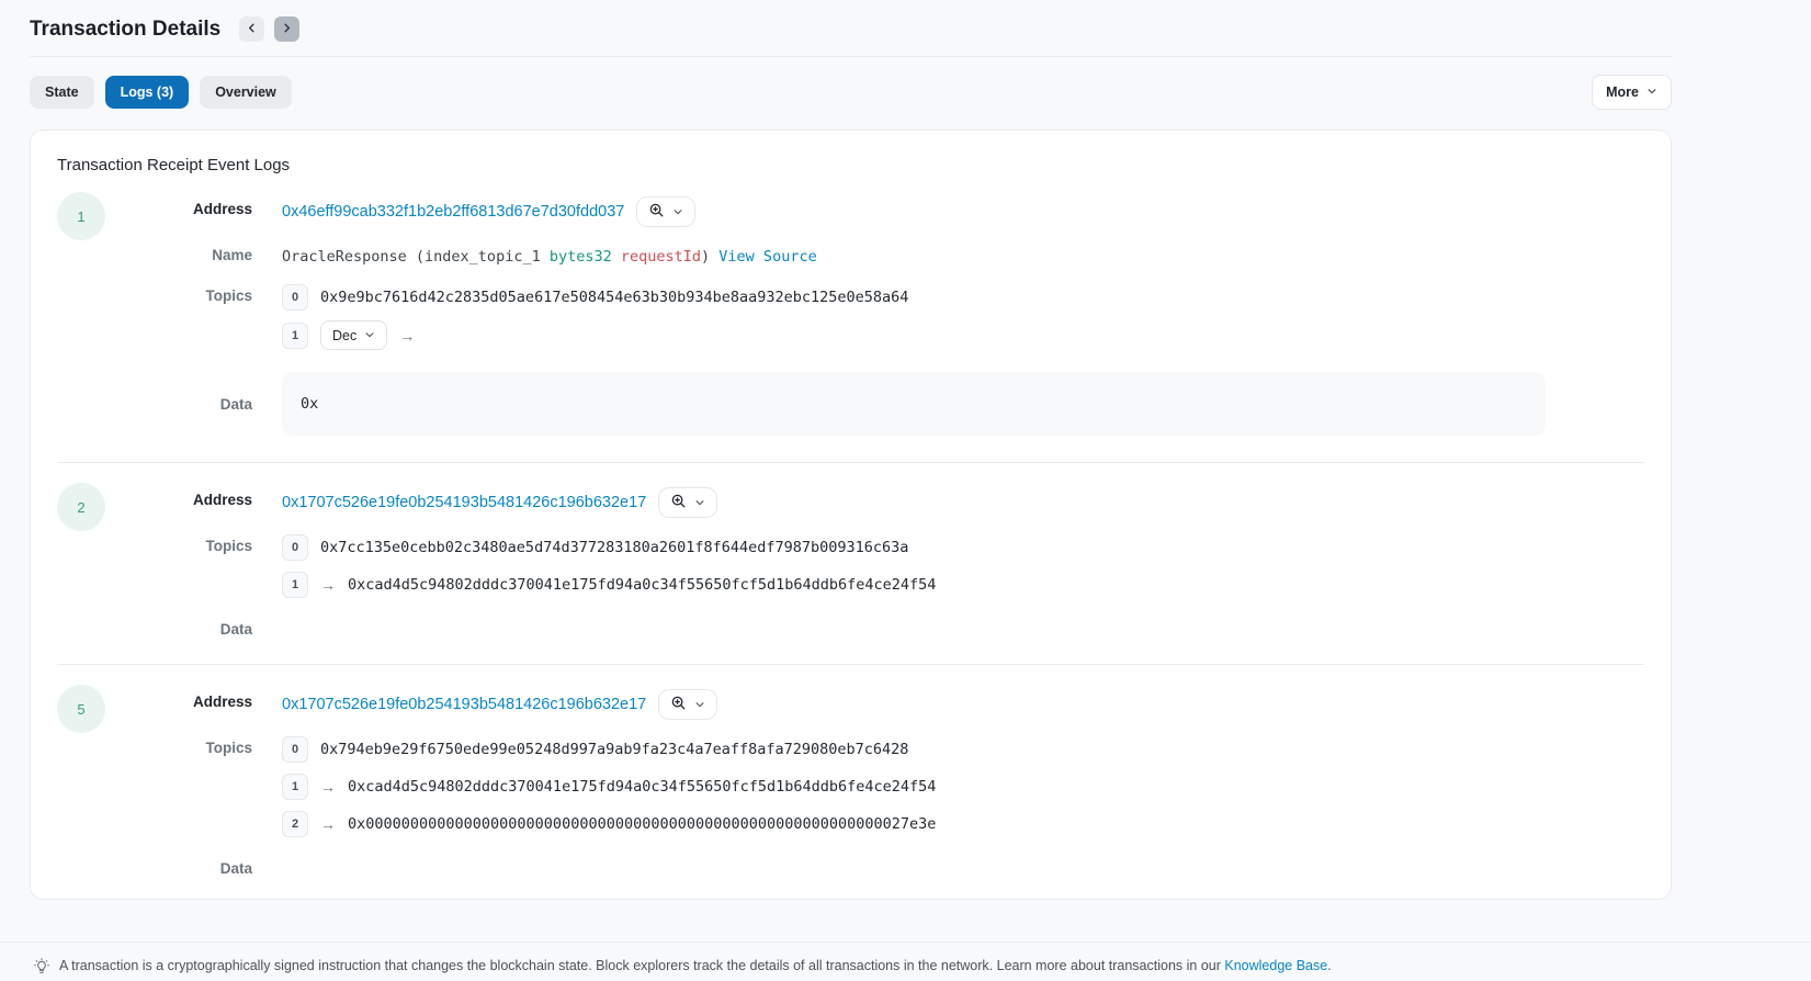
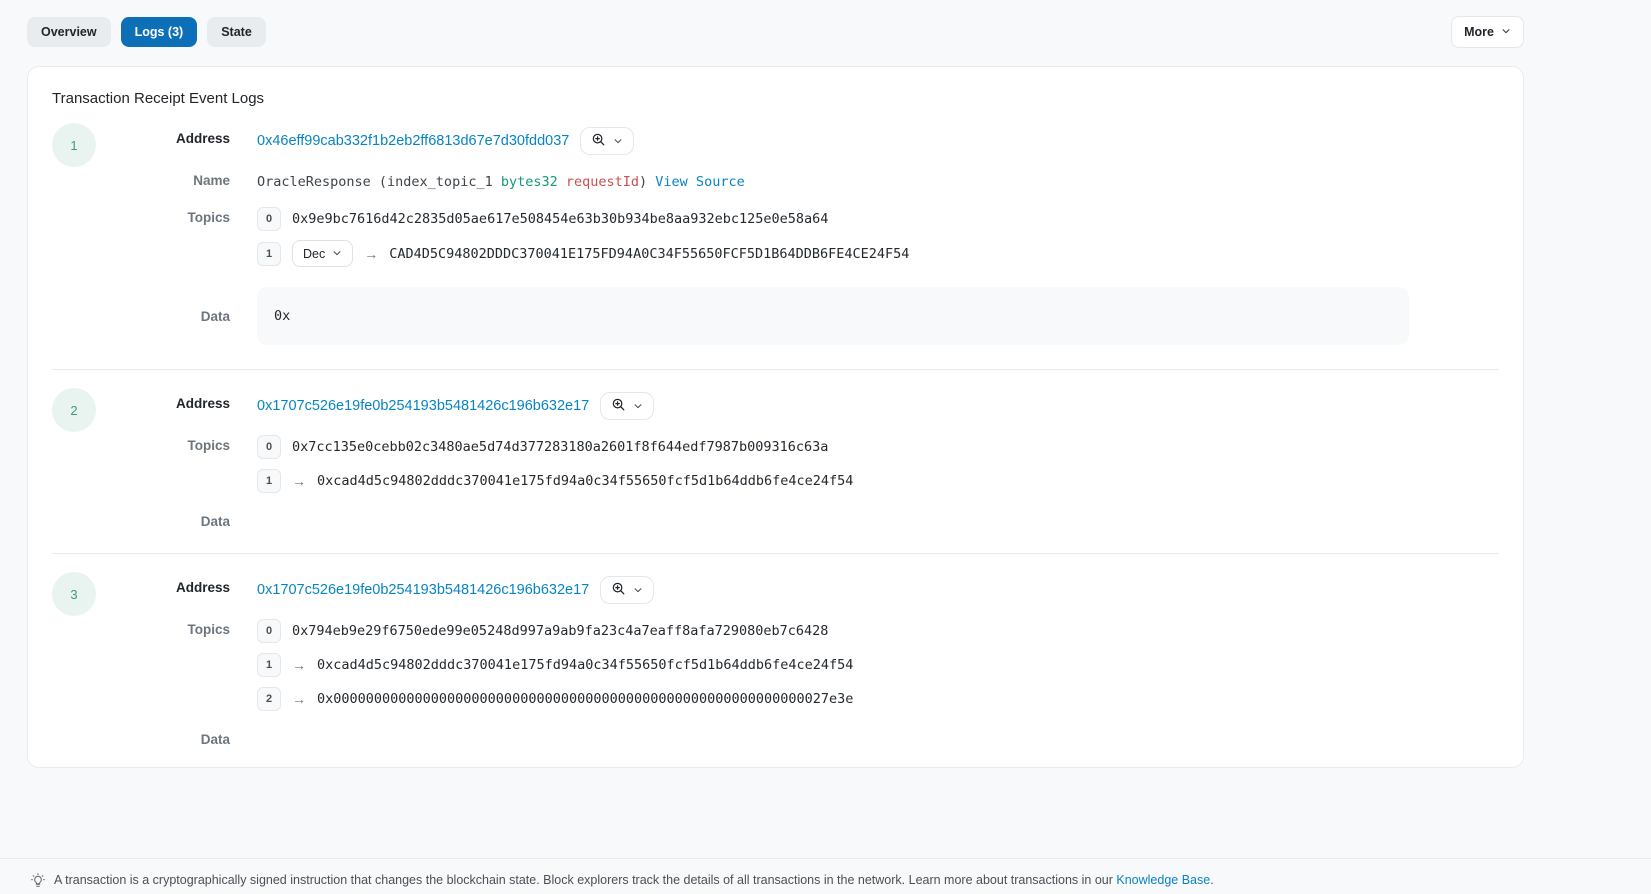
- Transaction Details
- State
+ Overview
  Logs (3)
- Overview
+ State
  More
  Transaction Receipt Event Logs
  1
  Address
  0x46eff99cab332f1b2eb2ff6813d67e7d30fdd037
  Name
  OracleResponse (index_topic_1 bytes32 requestId) View Source
  Topics
  0
  0x9e9bc7616d42c2835d05ae617e508454e63b30b934be8aa932ebc125e0e58a64
  1
  Dec
  →
+ CAD4D5C94802DDDC370041E175FD94A0C34F55650FCF5D1B64DDB6FE4CE24F54
  Data
  0x
  2
  Address
  0x1707c526e19fe0b254193b5481426c196b632e17
  Topics
  0
  0x7cc135e0cebb02c3480ae5d74d377283180a2601f8f644edf7987b009316c63a
  1
  →
  0xcad4d5c94802dddc370041e175fd94a0c34f55650fcf5d1b64ddb6fe4ce24f54
  Data
- 5
+ 3
  Address
  0x1707c526e19fe0b254193b5481426c196b632e17
  Topics
  0
  0x794eb9e29f6750ede99e05248d997a9ab9fa23c4a7eaff8afa729080eb7c6428
  1
  →
  0xcad4d5c94802dddc370041e175fd94a0c34f55650fcf5d1b64ddb6fe4ce24f54
  2
  →
  0x0000000000000000000000000000000000000000000000000000000000027e3e
  Data
  A transaction is a cryptographically signed instruction that changes the blockchain state. Block explorers track the details of all transactions in the network. Learn more about transactions in our Knowledge Base.
